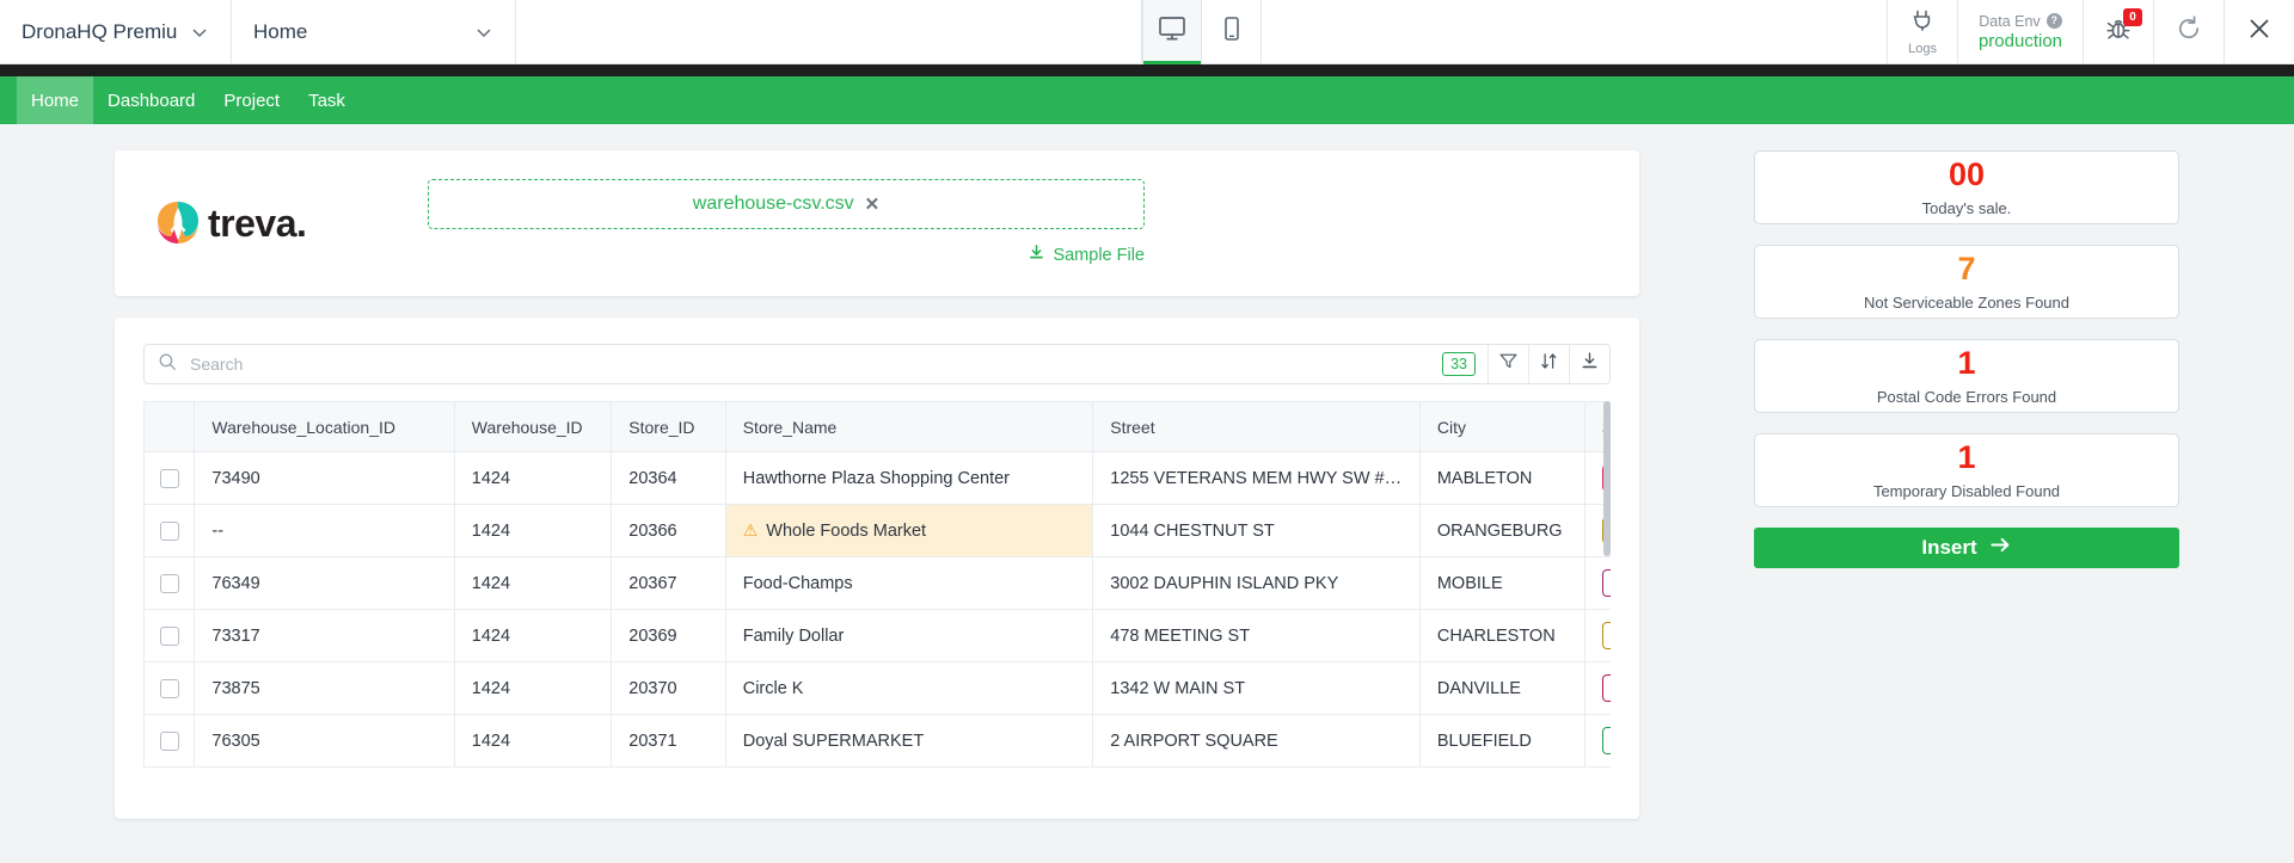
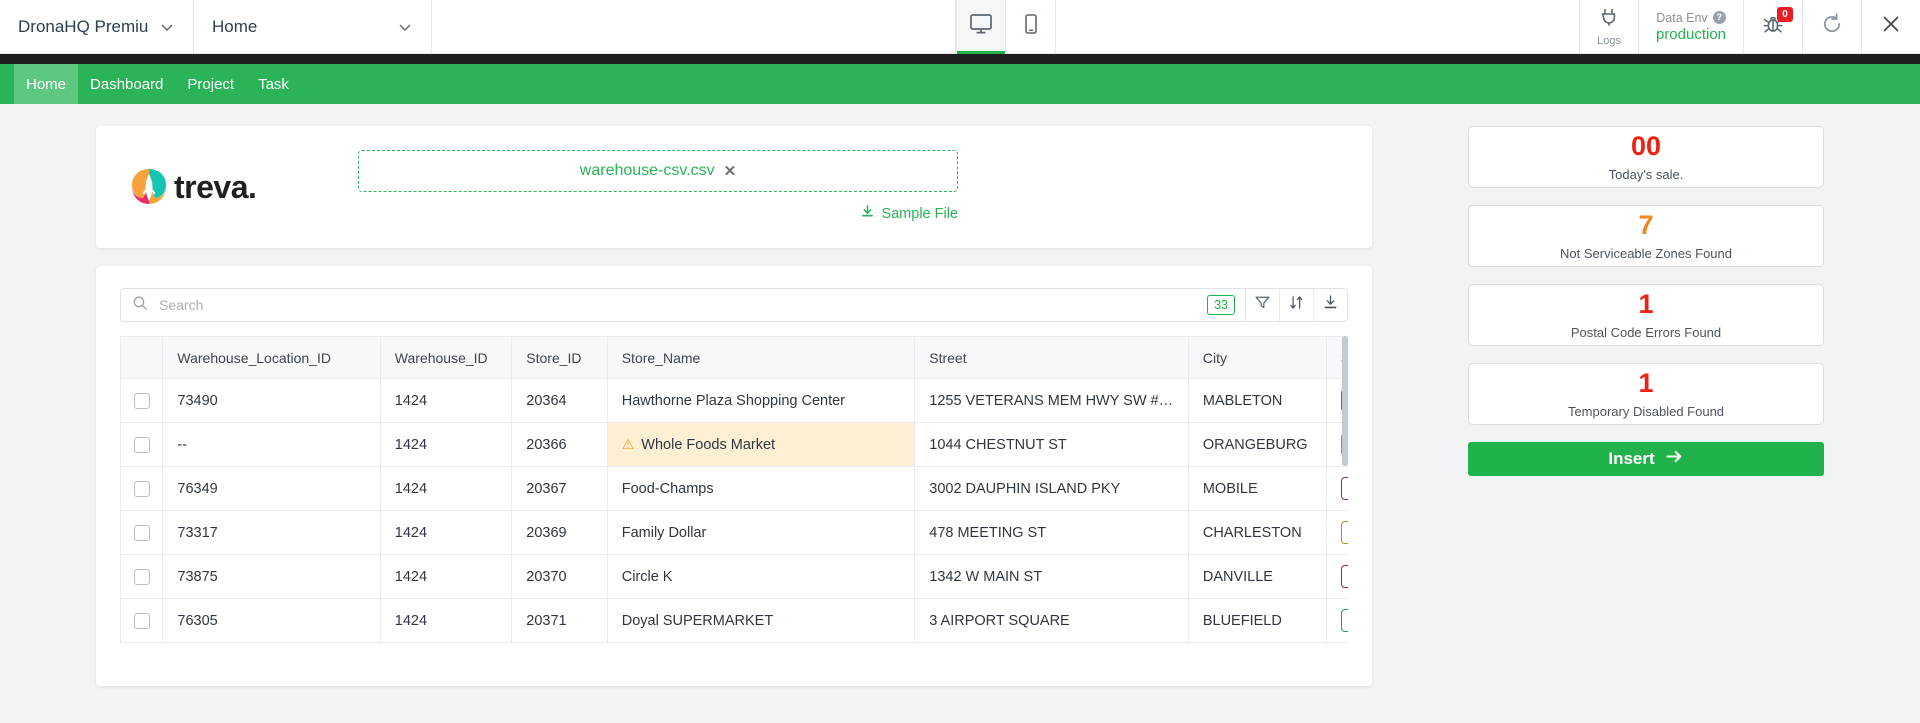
  DronaHQ Premiu
  Home
  Logs
  Data Env
  ?
  production
  0
  Home
  Dashboard
  Project
  Task
  treva.
  warehouse-csv.csv
  ✕
  Sample File
  Search
  33
  	Warehouse_Location_ID	Warehouse_ID	Store_ID	Store_Name	Street	City
  	73490	1424	20364	Hawthorne Plaza Shopping Center	1255 VETERANS MEM HWY SW #16	MABLETON
  	--	1424	20366	⚠ Whole Foods Market	1044 CHESTNUT ST	ORANGEBURG
  	76349	1424	20367	Food-Champs	3002 DAUPHIN ISLAND PKY	MOBILE
  	73317	1424	20369	Family Dollar	478 MEETING ST	CHARLESTON
  	73875	1424	20370	Circle K	1342 W MAIN ST	DANVILLE
- 	76305	1424	20371	Doyal SUPERMARKET	2 AIRPORT SQUARE	BLUEFIELD
+ 	76305	1424	20371	Doyal SUPERMARKET	3 AIRPORT SQUARE	BLUEFIELD
  00
  Today's sale.
  7
  Not Serviceable Zones Found
  1
  Postal Code Errors Found
  1
  Temporary Disabled Found
  Insert
